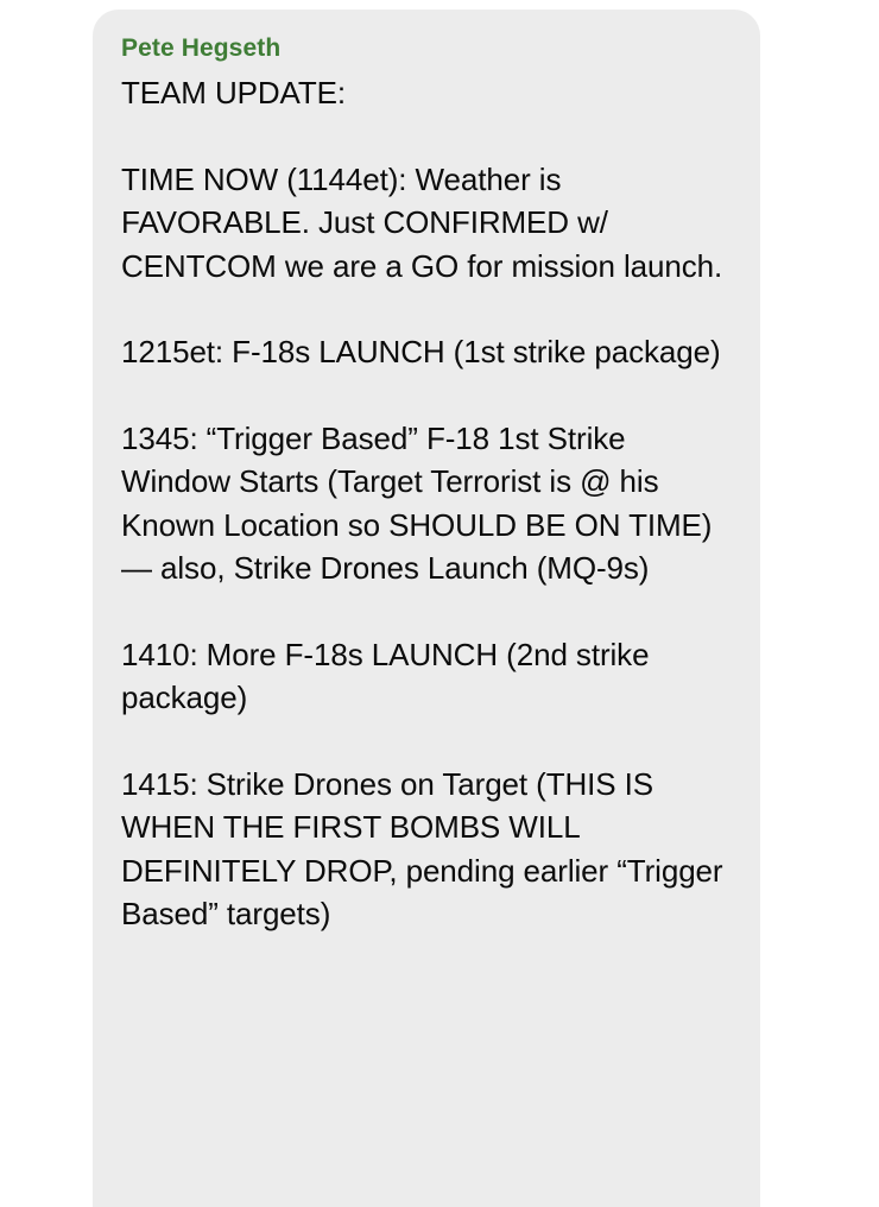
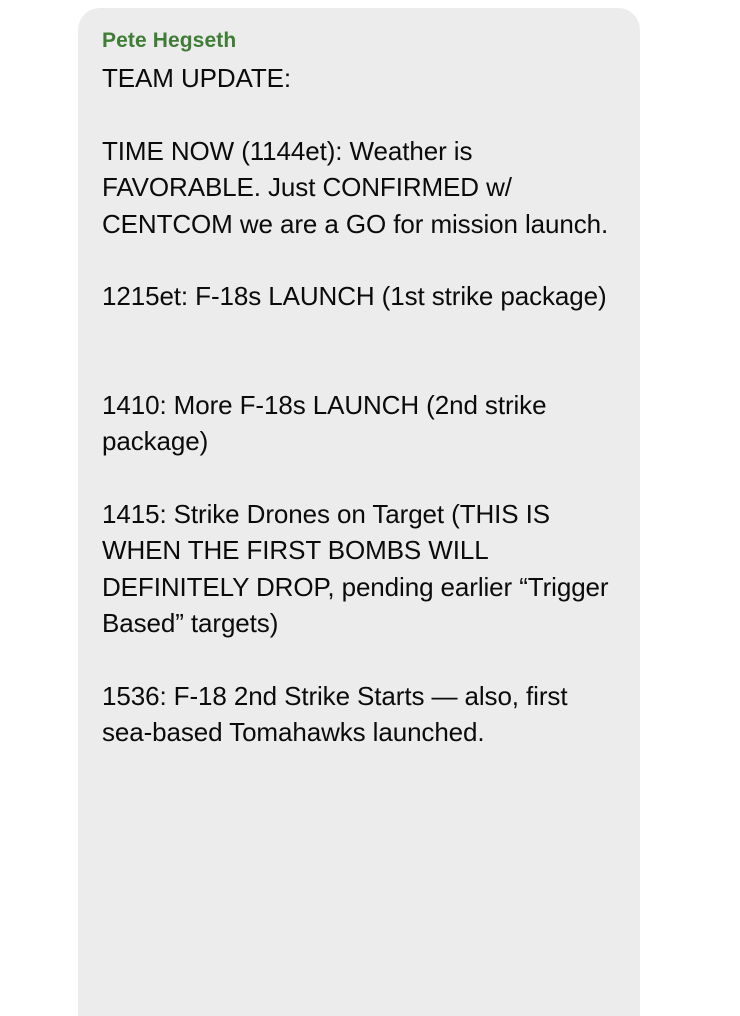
  Pete Hegseth
  TEAM UPDATE:
  TIME NOW (1144et): Weather is FAVORABLE. Just CONFIRMED w/ CENTCOM we are a GO for mission launch.
  1215et: F-18s LAUNCH (1st strike package)
- 1345: “Trigger Based” F-18 1st Strike Window Starts (Target Terrorist is @ his Known Location so SHOULD BE ON TIME) — also, Strike Drones Launch (MQ-9s)
  1410: More F-18s LAUNCH (2nd strike package)
  1415: Strike Drones on Target (THIS IS WHEN THE FIRST BOMBS WILL DEFINITELY DROP, pending earlier “Trigger Based” targets)
+ 1536: F-18 2nd Strike Starts — also, first sea-based Tomahawks launched.
